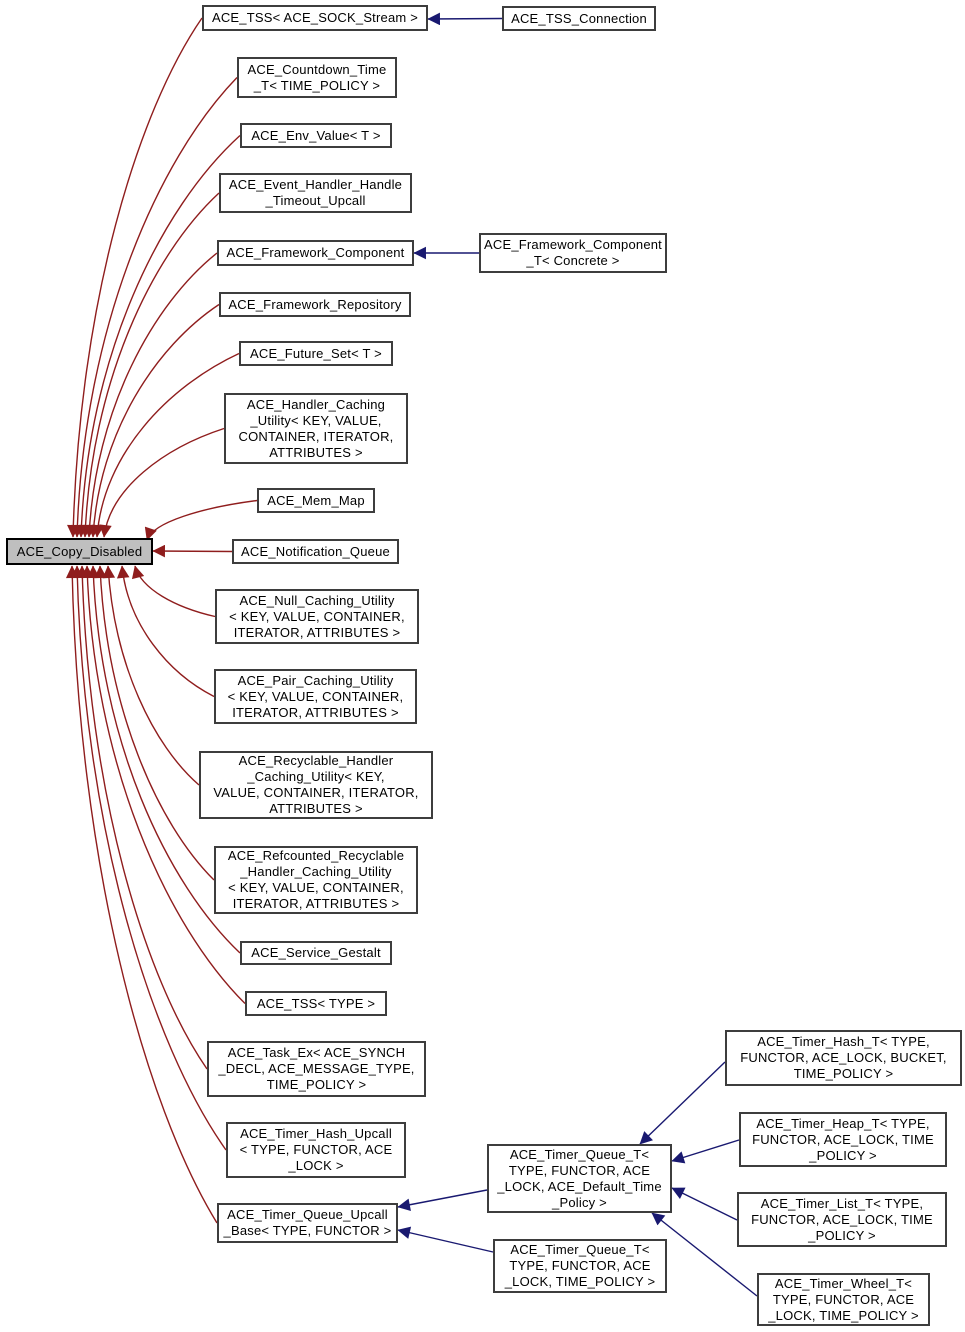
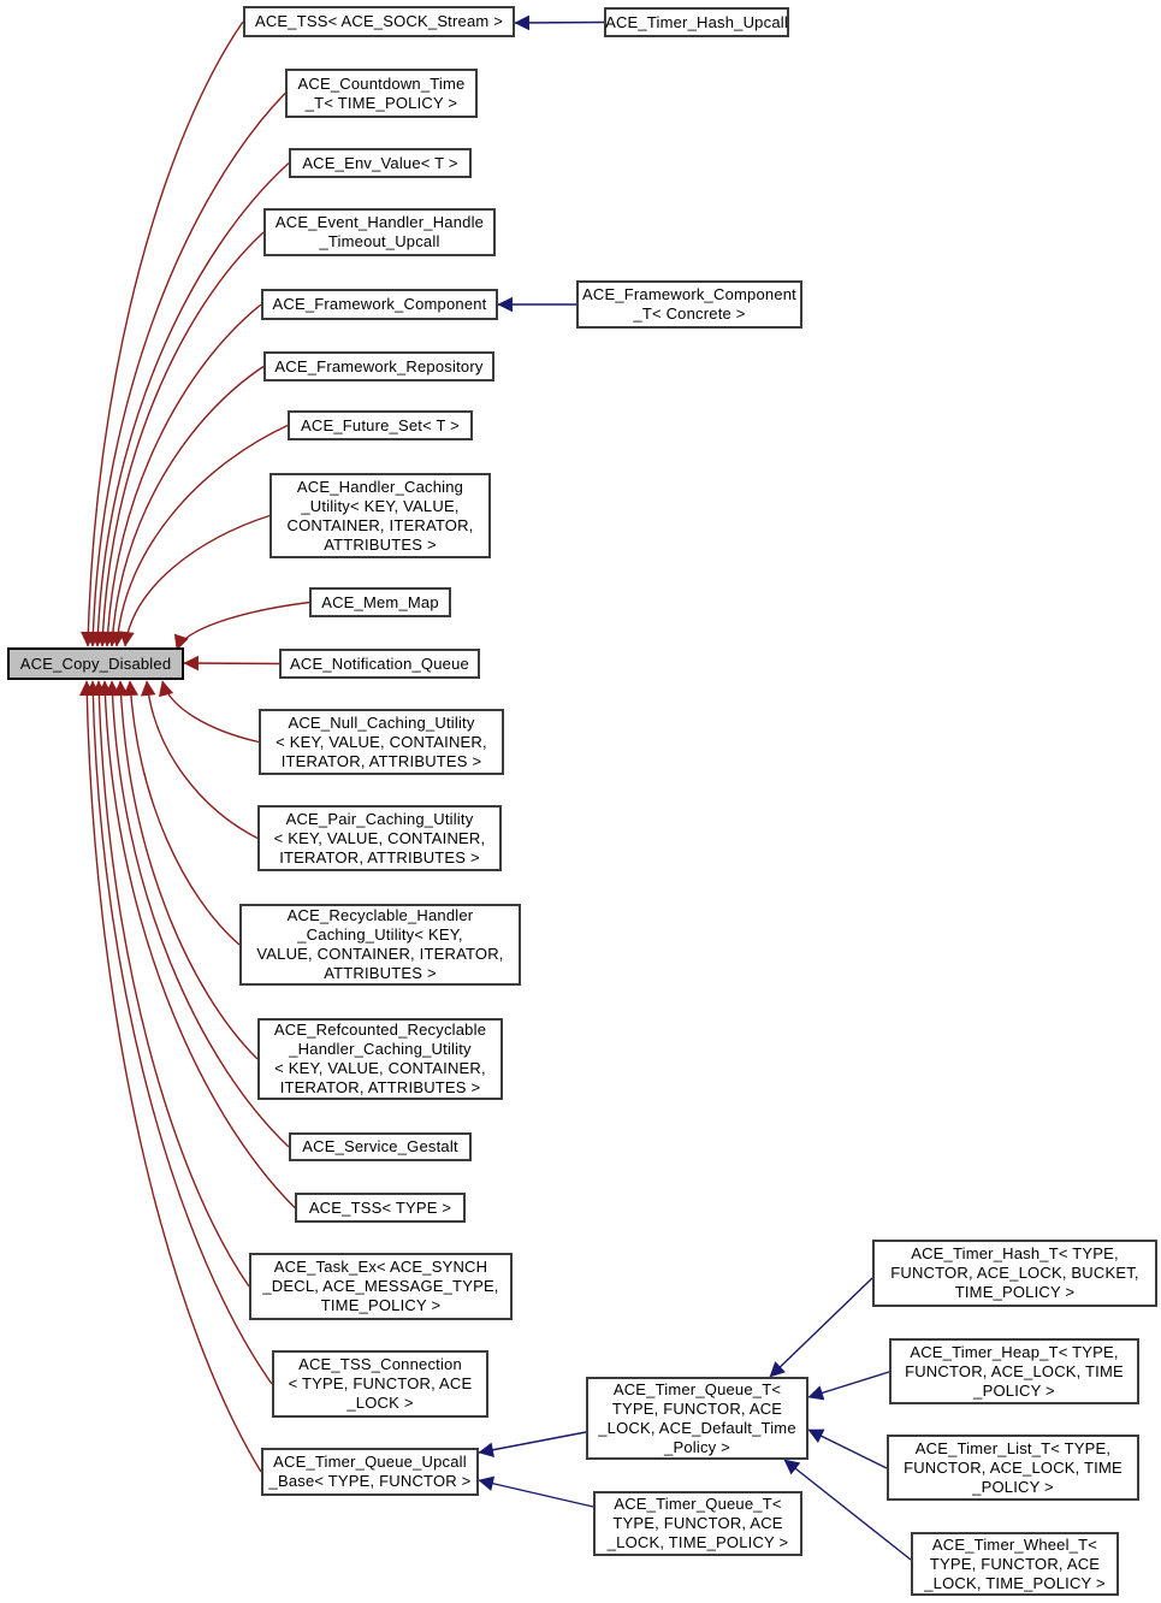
  ACE_Copy_Disabled
  ACE_TSS< ACE_SOCK_Stream >
- ACE_TSS_Connection
+ ACE_Timer_Hash_Upcall
  ACE_Countdown_Time
  _T< TIME_POLICY >
  ACE_Env_Value< T >
  ACE_Event_Handler_Handle
  _Timeout_Upcall
  ACE_Framework_Component
  ACE_Framework_Component
  _T< Concrete >
  ACE_Framework_Repository
  ACE_Future_Set< T >
  ACE_Handler_Caching
  _Utility< KEY, VALUE,
  CONTAINER, ITERATOR,
  ATTRIBUTES >
  ACE_Mem_Map
  ACE_Notification_Queue
  ACE_Null_Caching_Utility
  < KEY, VALUE, CONTAINER,
  ITERATOR, ATTRIBUTES >
  ACE_Pair_Caching_Utility
  < KEY, VALUE, CONTAINER,
  ITERATOR, ATTRIBUTES >
  ACE_Recyclable_Handler
  _Caching_Utility< KEY,
  VALUE, CONTAINER, ITERATOR,
  ATTRIBUTES >
  ACE_Refcounted_Recyclable
  _Handler_Caching_Utility
  < KEY, VALUE, CONTAINER,
  ITERATOR, ATTRIBUTES >
  ACE_Service_Gestalt
  ACE_TSS< TYPE >
  ACE_Task_Ex< ACE_SYNCH
  _DECL, ACE_MESSAGE_TYPE,
  TIME_POLICY >
- ACE_Timer_Hash_Upcall
+ ACE_TSS_Connection
  < TYPE, FUNCTOR, ACE
  _LOCK >
  ACE_Timer_Queue_Upcall
  _Base< TYPE, FUNCTOR >
  ACE_Timer_Queue_T<
  TYPE, FUNCTOR, ACE
  _LOCK, ACE_Default_Time
  _Policy >
  ACE_Timer_Queue_T<
  TYPE, FUNCTOR, ACE
  _LOCK, TIME_POLICY >
  ACE_Timer_Hash_T< TYPE,
  FUNCTOR, ACE_LOCK, BUCKET,
  TIME_POLICY >
  ACE_Timer_Heap_T< TYPE,
  FUNCTOR, ACE_LOCK, TIME
  _POLICY >
  ACE_Timer_List_T< TYPE,
  FUNCTOR, ACE_LOCK, TIME
  _POLICY >
  ACE_Timer_Wheel_T<
  TYPE, FUNCTOR, ACE
  _LOCK, TIME_POLICY >
